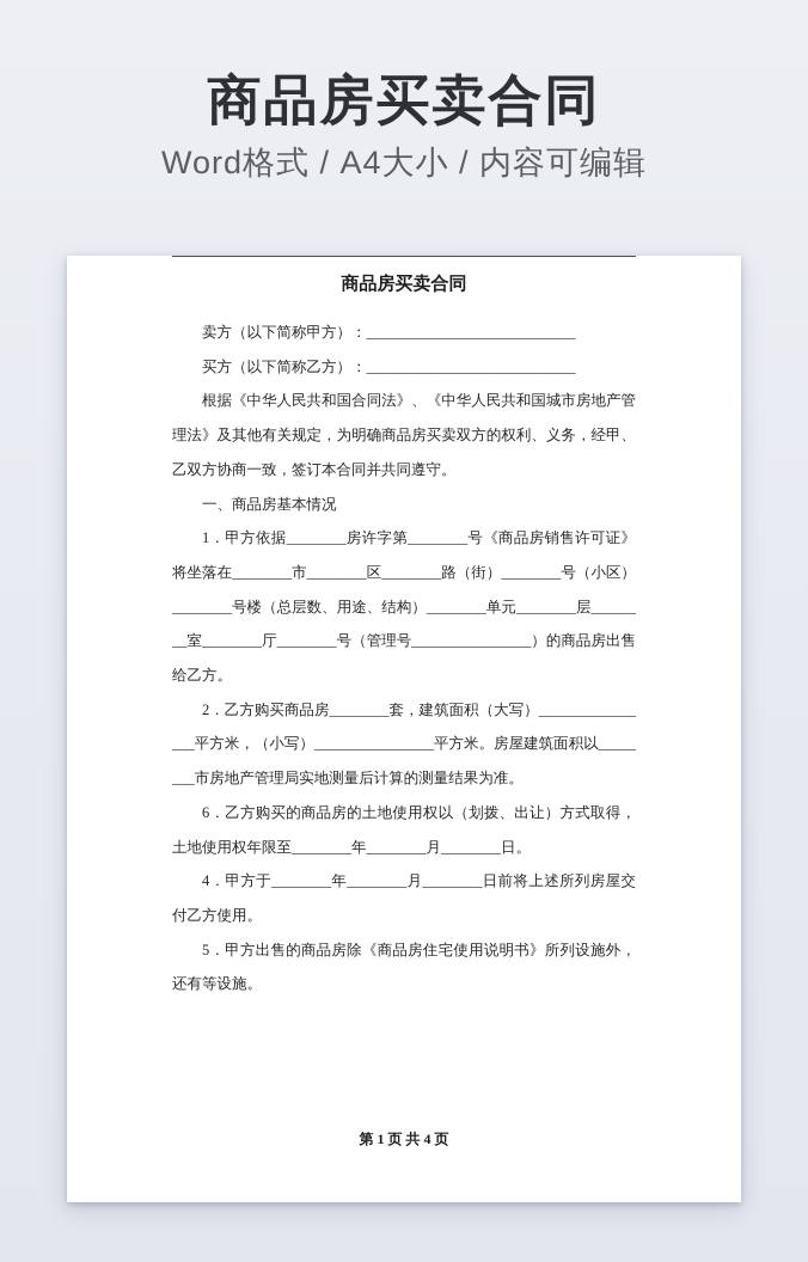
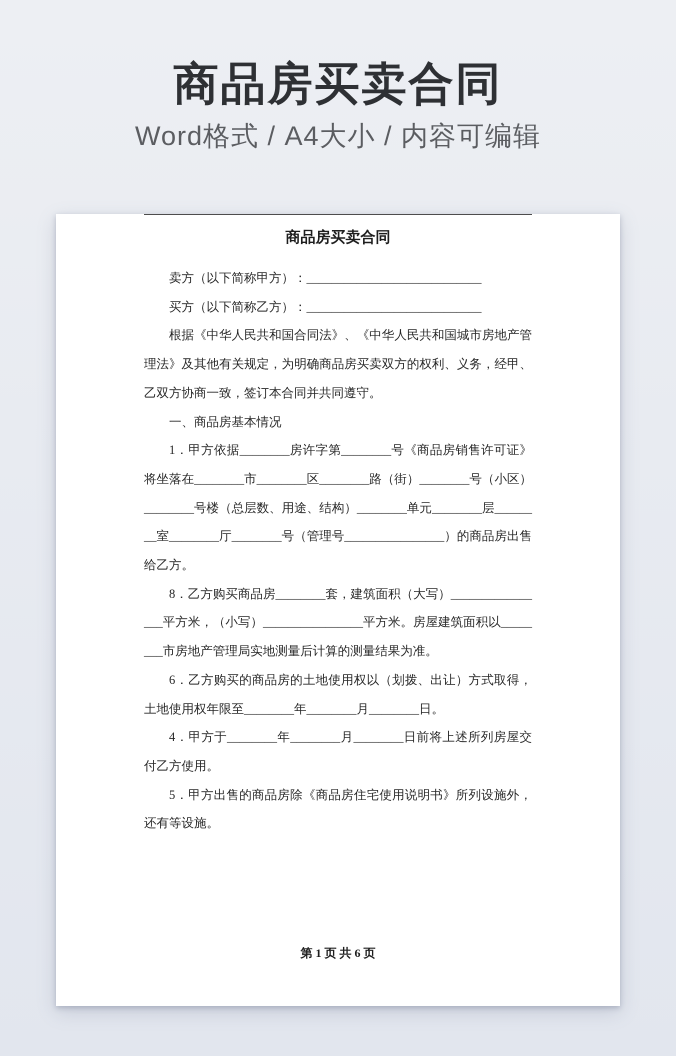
  商品房买卖合同
  Word格式 / A4大小 / 内容可编辑
  商品房买卖合同
  卖方（以下简称甲方）：____________________________
  买方（以下简称乙方）：____________________________
  根据《中华人民共和国合同法》、《中华人民共和国城市房地产管理法》及其他有关规定，为明确商品房买卖双方的权利、义务，经甲、乙双方协商一致，签订本合同并共同遵守。
  一、商品房基本情况
  1．甲方依据________房许字第________号《商品房销售许可证》将坐落在________市________区________路（街）________号（小区）________号楼（总层数、用途、结构）________单元________层________室________厅________号（管理号________________）的商品房出售给乙方。
- 2．乙方购买商品房________套，建筑面积（大写）________________平方米，（小写）________________平方米。房屋建筑面积以________市房地产管理局实地测量后计算的测量结果为准。
+ 8．乙方购买商品房________套，建筑面积（大写）________________平方米，（小写）________________平方米。房屋建筑面积以________市房地产管理局实地测量后计算的测量结果为准。
  6．乙方购买的商品房的土地使用权以（划拨、出让）方式取得，土地使用权年限至________年________月________日。
  4．甲方于________年________月________日前将上述所列房屋交付乙方使用。
  5．甲方出售的商品房除《商品房住宅使用说明书》所列设施外，还有等设施。
- 第 1 页 共 4 页
+ 第 1 页 共 6 页
